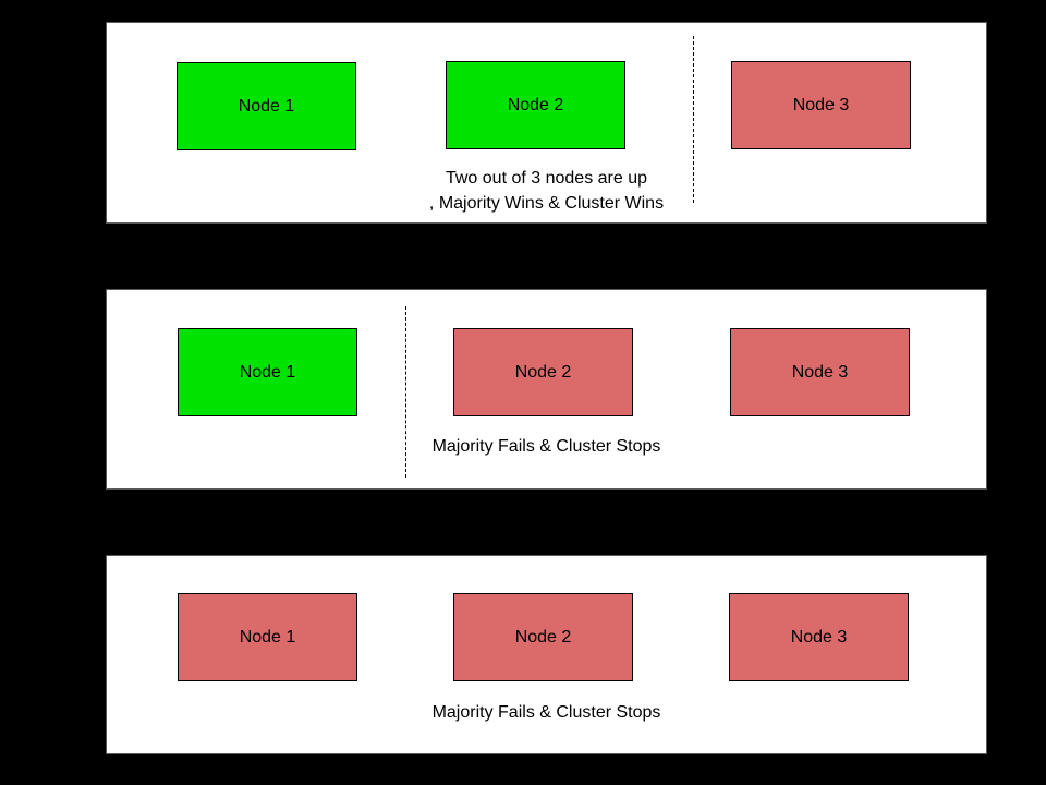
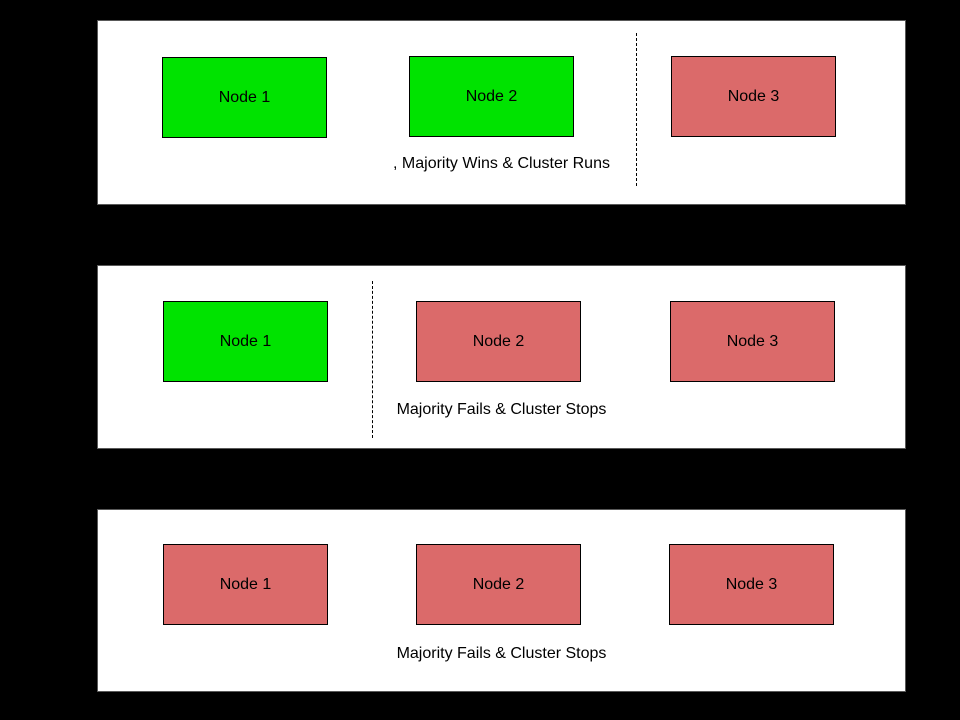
  Node 1
  Node 2
  Node 3
- Two out of 3 nodes are up
- , Majority Wins & Cluster Wins
+ , Majority Wins & Cluster Runs
  Node 1
  Node 2
  Node 3
  Majority Fails & Cluster Stops
  Node 1
  Node 2
  Node 3
  Majority Fails & Cluster Stops
